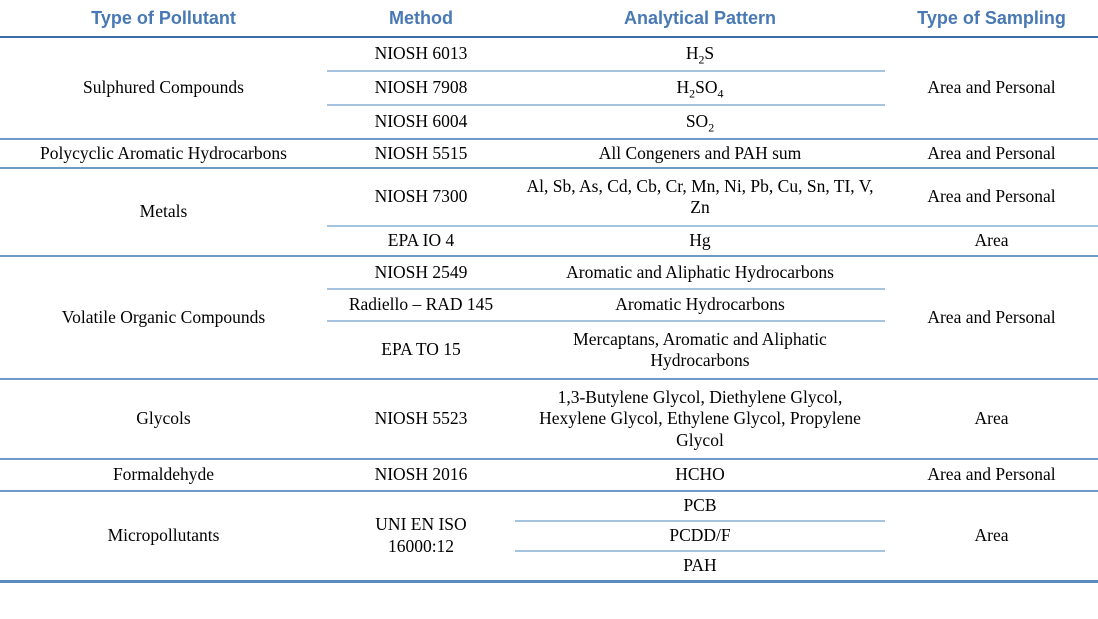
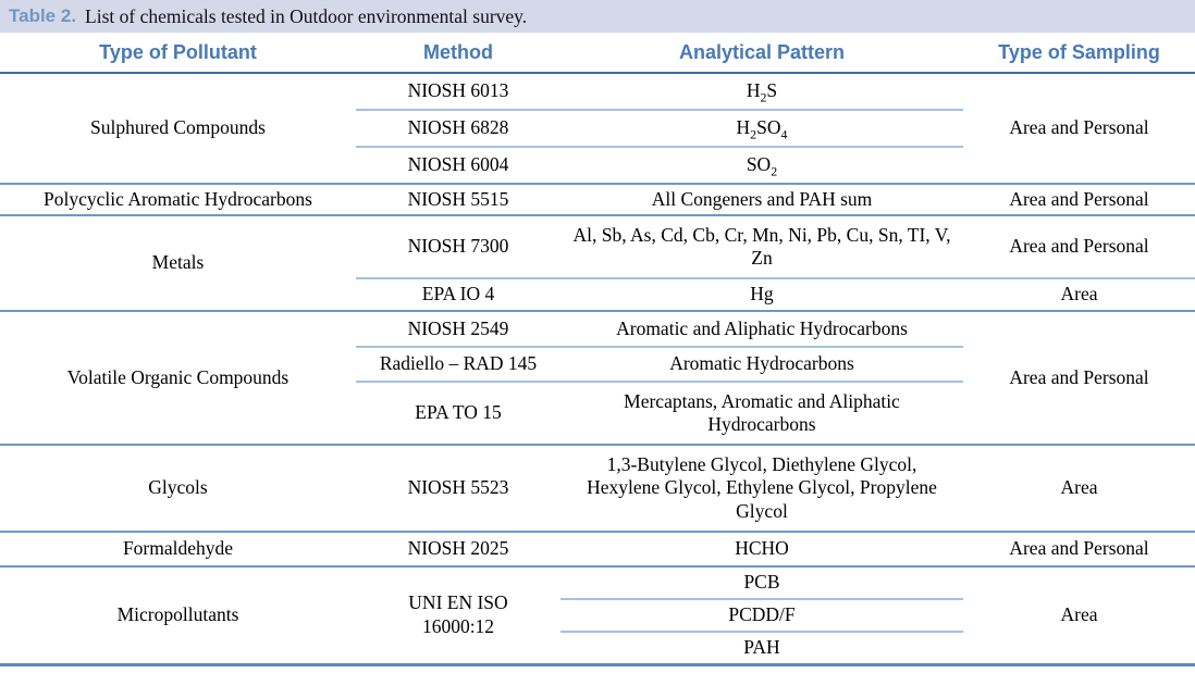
+ Table 2.
+ List of chemicals tested in Outdoor environmental survey.
  Type of Pollutant	Method	Analytical Pattern	Type of Sampling
  Sulphured Compounds	NIOSH 6013	H2S	Area and Personal
- NIOSH 7908	H2SO4
+ NIOSH 6828	H2SO4
  NIOSH 6004	SO2
  Polycyclic Aromatic Hydrocarbons	NIOSH 5515	All Congeners and PAH sum	Area and Personal
  Metals	NIOSH 7300	Al, Sb, As, Cd, Cb, Cr, Mn, Ni, Pb, Cu, Sn, TI, V, Zn	Area and Personal
  EPA IO 4	Hg	Area
  Volatile Organic Compounds	NIOSH 2549	Aromatic and Aliphatic Hydrocarbons	Area and Personal
  Radiello – RAD 145	Aromatic Hydrocarbons
  EPA TO 15	Mercaptans, Aromatic and Aliphatic Hydrocarbons
  Glycols	NIOSH 5523	1,3-Butylene Glycol, Diethylene Glycol, Hexylene Glycol, Ethylene Glycol, Propylene Glycol	Area
- Formaldehyde	NIOSH 2016	HCHO	Area and Personal
+ Formaldehyde	NIOSH 2025	HCHO	Area and Personal
  Micropollutants	UNI EN ISO 16000:12	PCB	Area
  PCDD/F
  PAH
